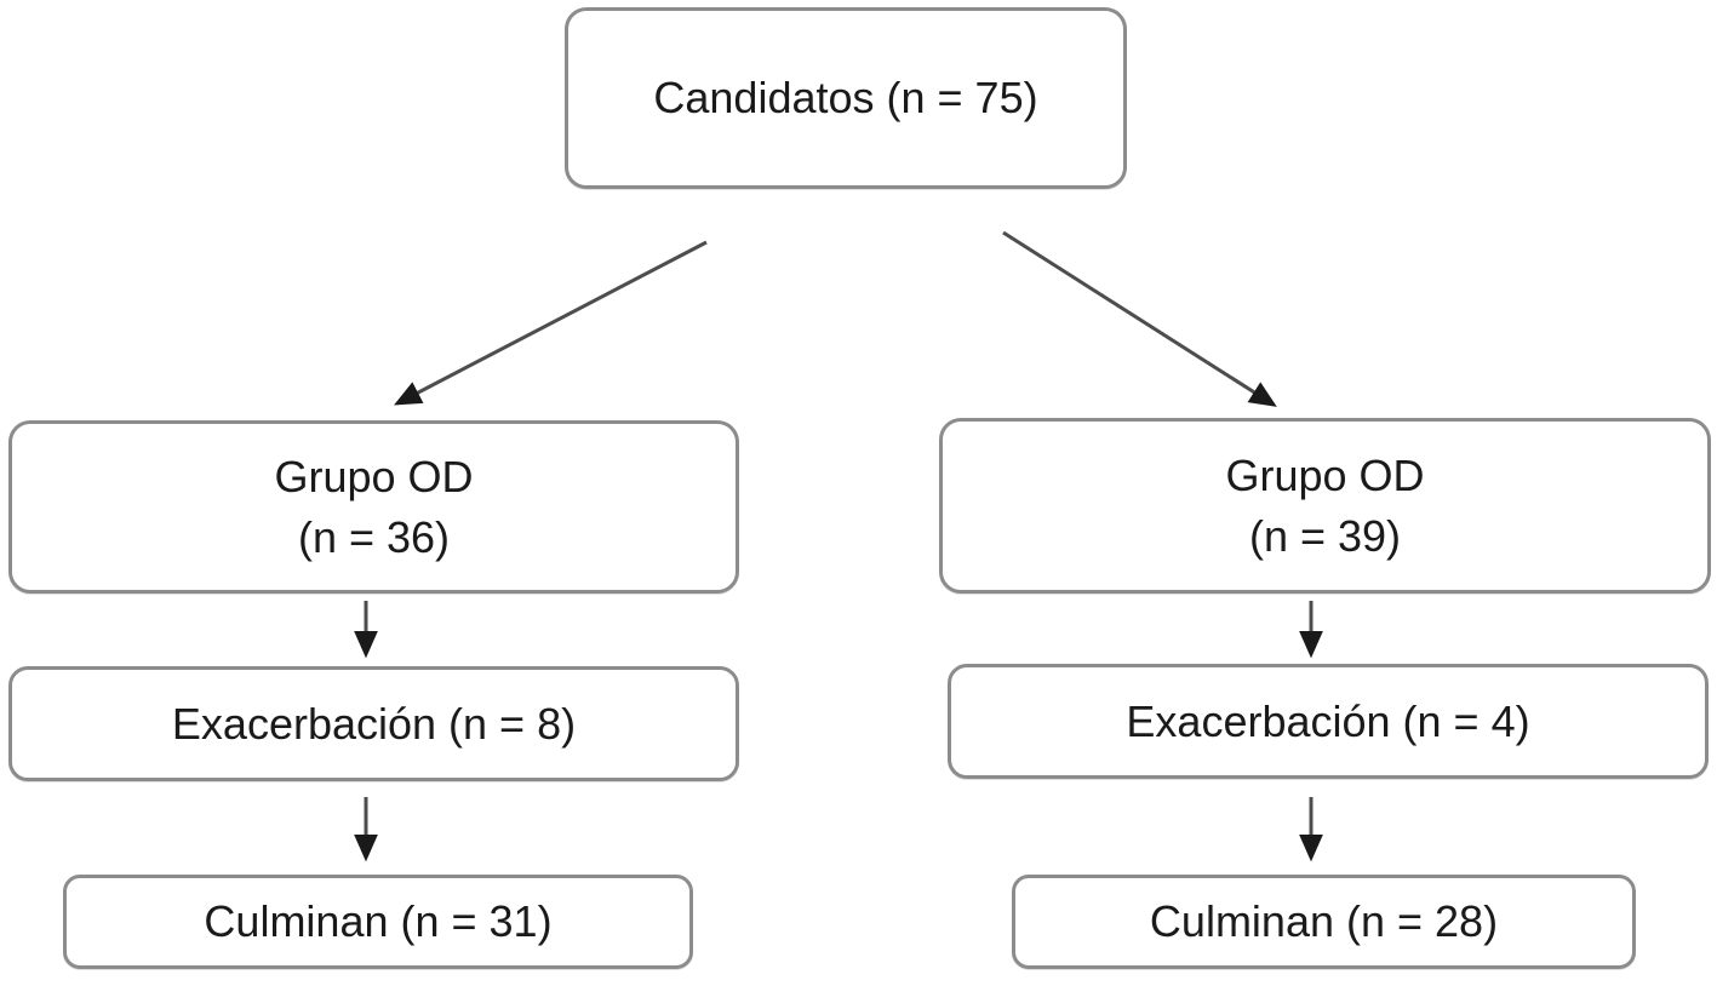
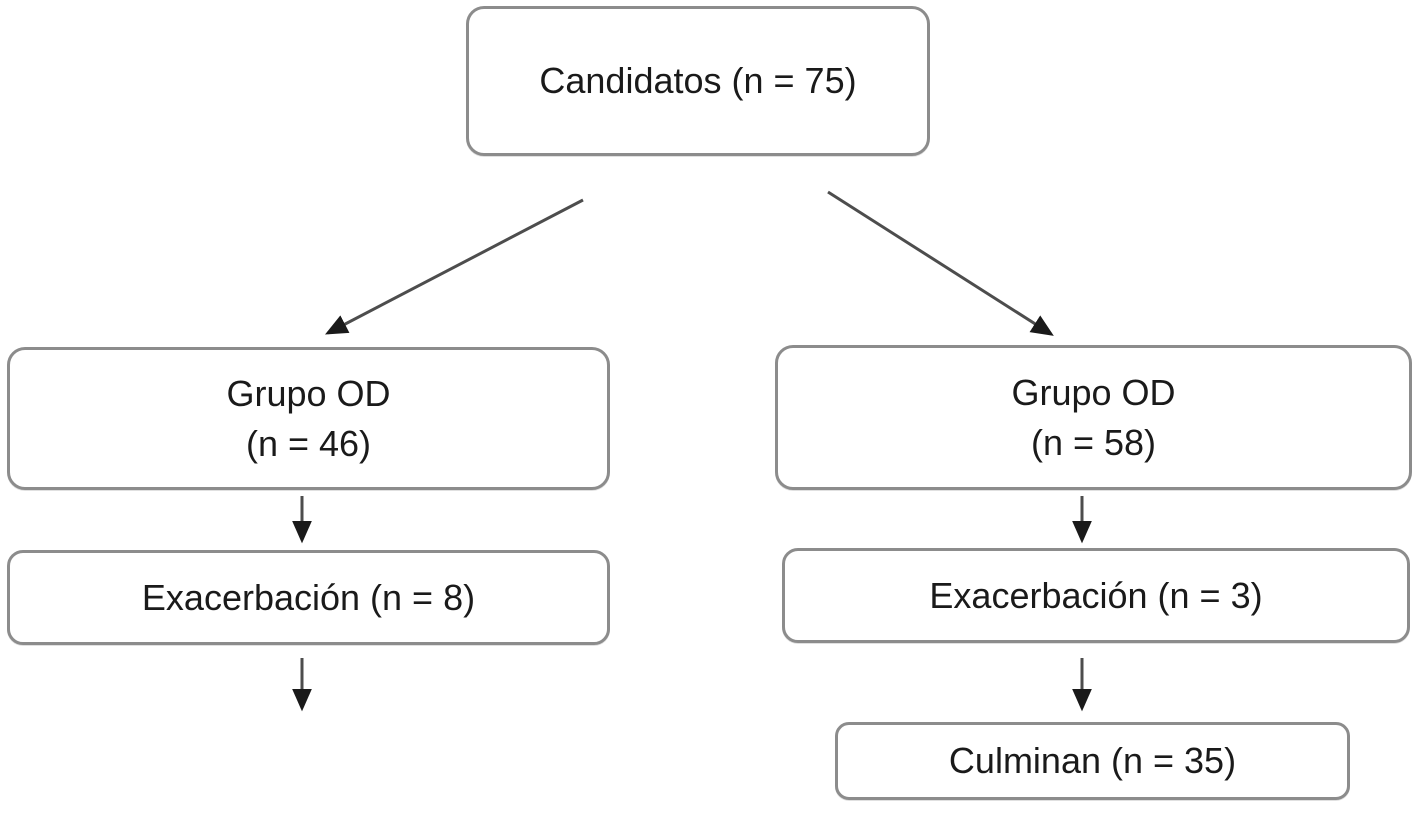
  Candidatos (n = 75)
  Grupo OD
- (n = 36)
+ (n = 46)
  Grupo OD
- (n = 39)
+ (n = 58)
  Exacerbación (n = 8)
- Exacerbación (n = 4)
+ Exacerbación (n = 3)
- Culminan (n = 31)
- Culminan (n = 28)
+ Culminan (n = 35)
